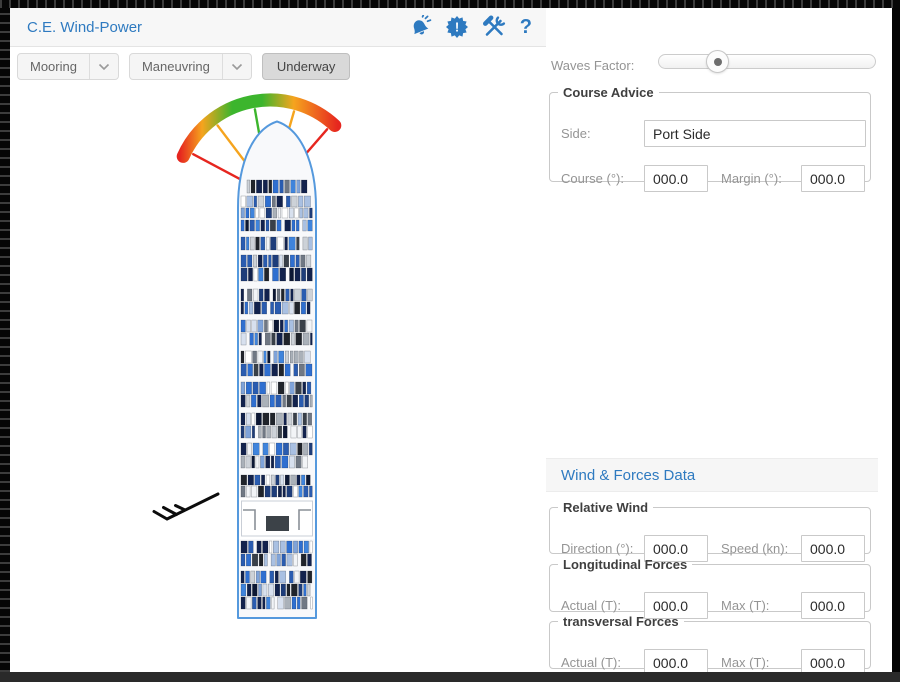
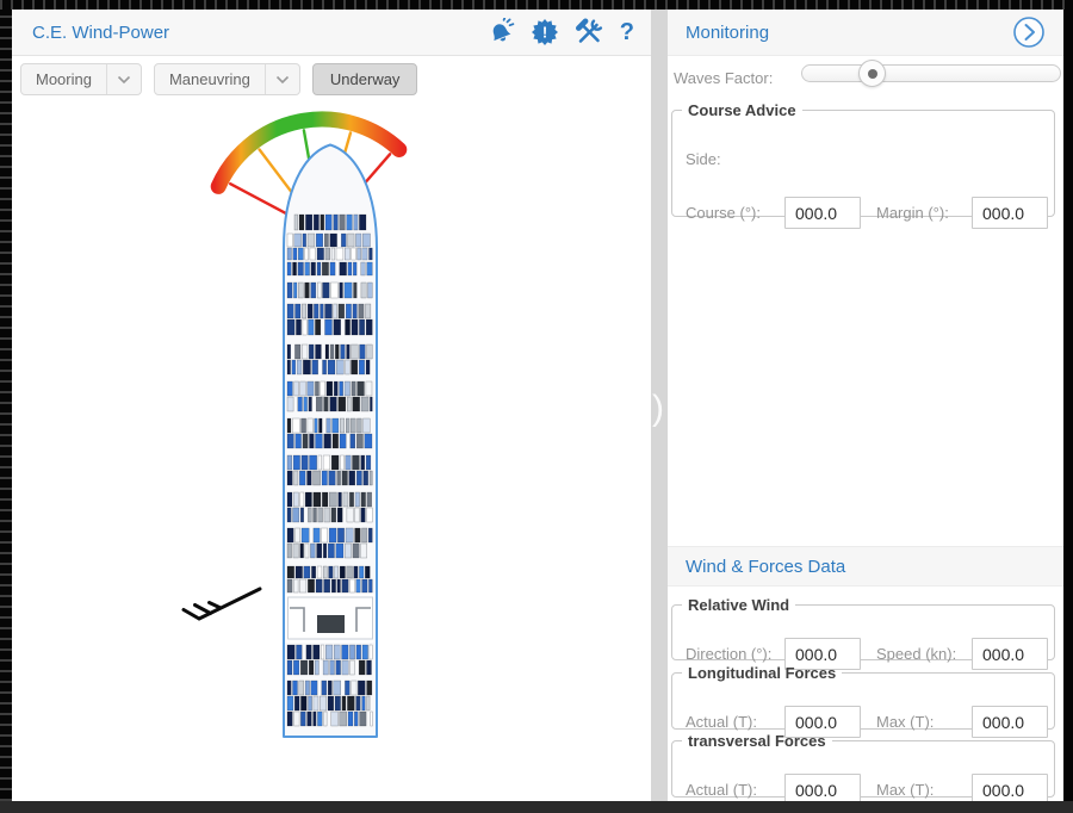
  C.E. Wind-Power
  !
  ?
  Mooring
  Maneuvring
  Underway
+ )
+ Monitoring
  Waves Factor:
  Course Advice
  Side:
- Port Side
  Course (°):
  000.0
  Margin (°):
  000.0
  Wind & Forces Data
  Relative Wind
  Direction (°):
  000.0
  Speed (kn):
  000.0
  Longitudinal Forces
  Actual (T):
  000.0
  Max (T):
  000.0
  transversal Forces
  Actual (T):
  000.0
  Max (T):
  000.0
